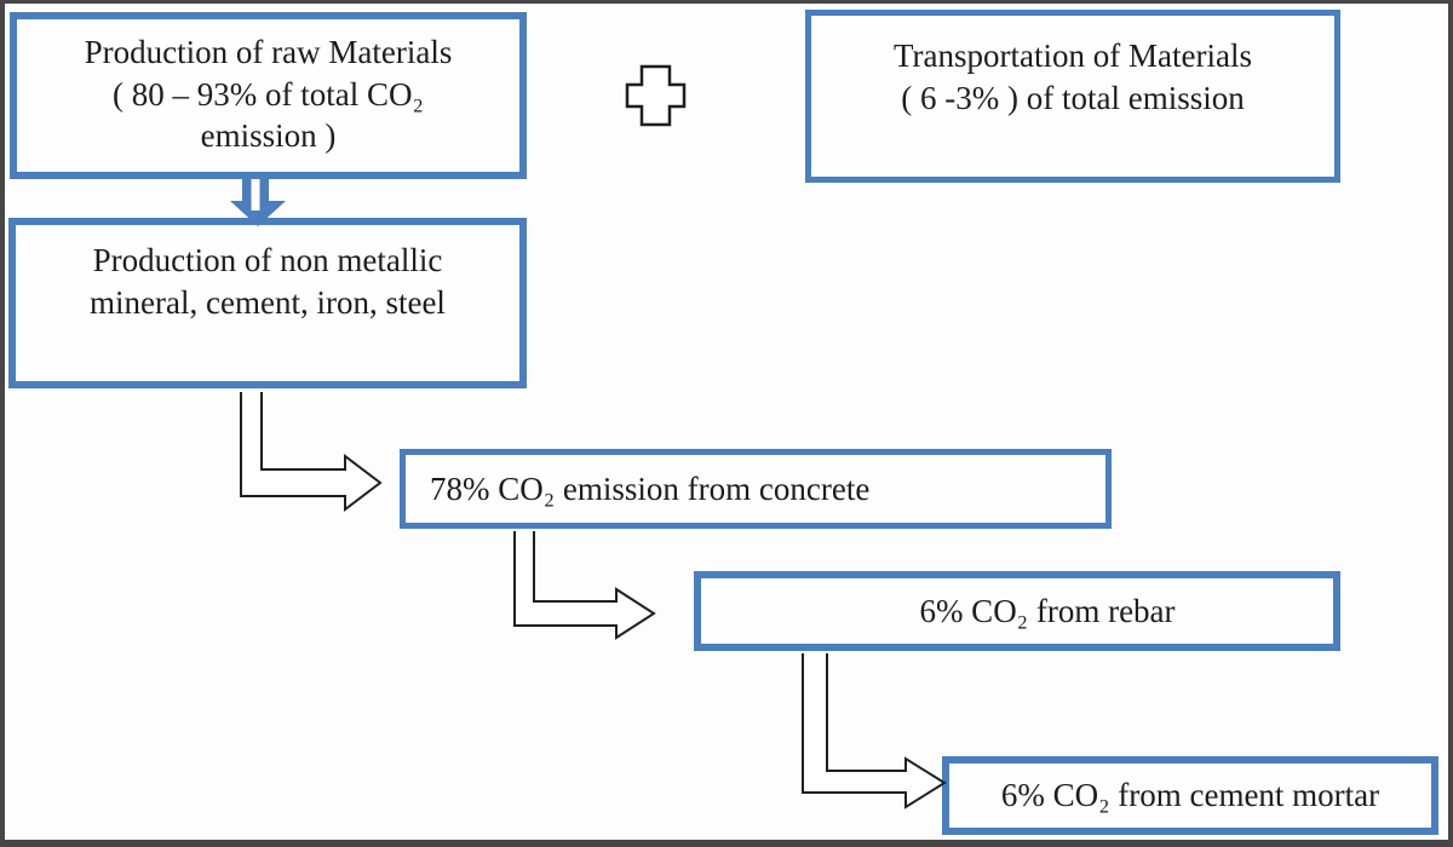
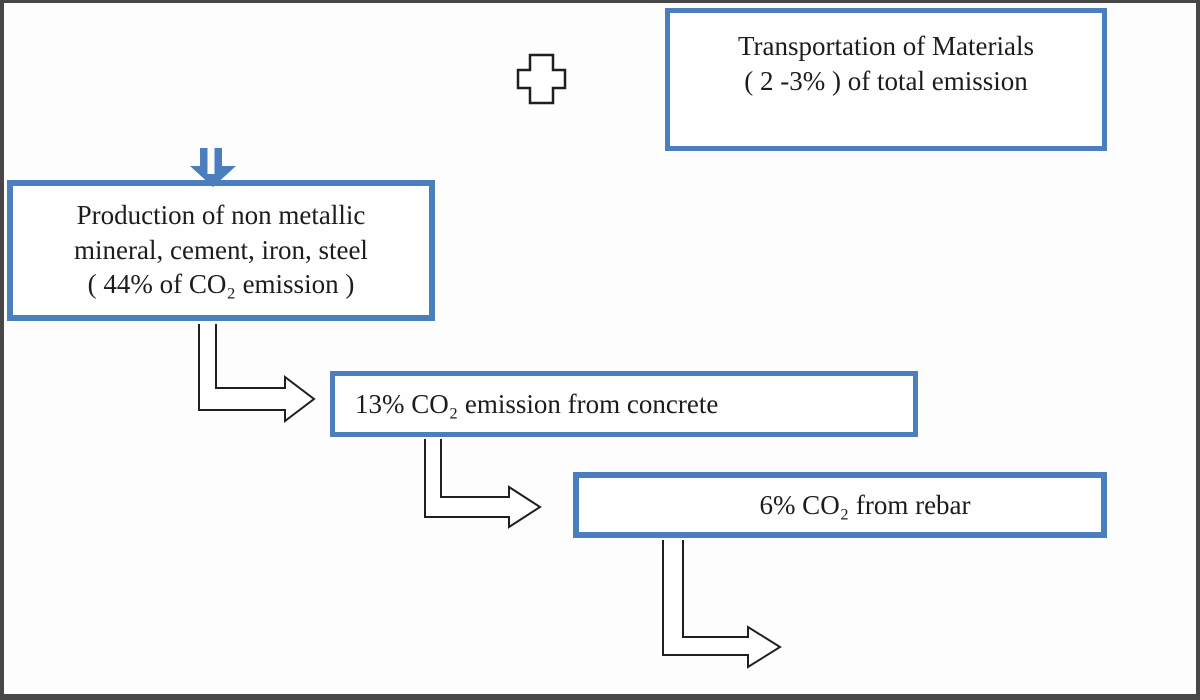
- Production of raw Materials
- ( 80 – 93% of total CO₂
- emission )
  Transportation of Materials
- ( 6 -3% ) of total emission
+ ( 2 -3% ) of total emission
  Production of non metallic
  mineral, cement, iron, steel
+ ( 44% of CO₂ emission )
- 78% CO₂ emission from concrete
+ 13% CO₂ emission from concrete
  6% CO₂ from rebar
- 6% CO₂ from cement mortar
